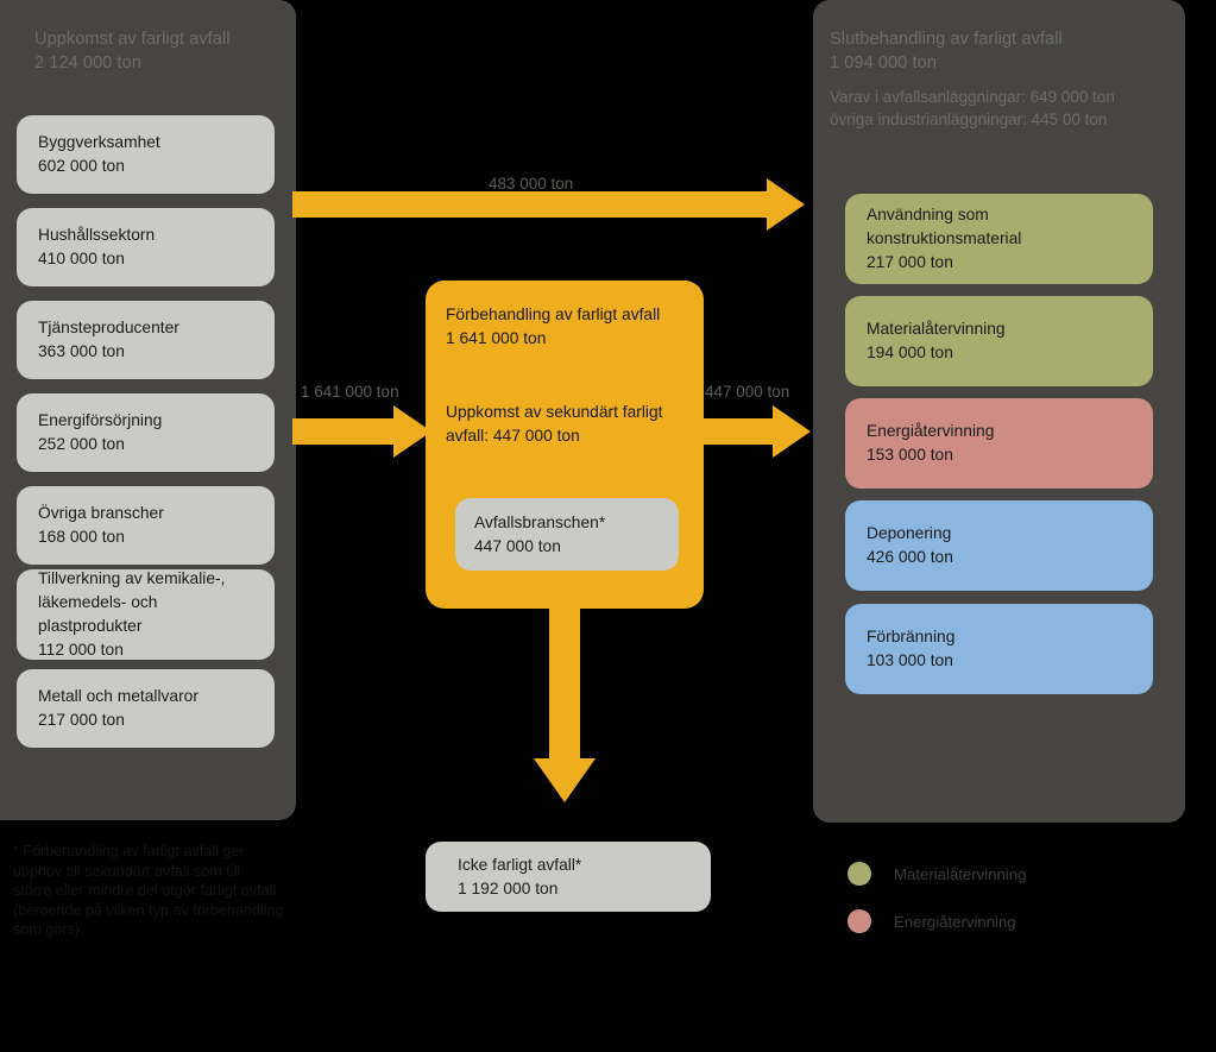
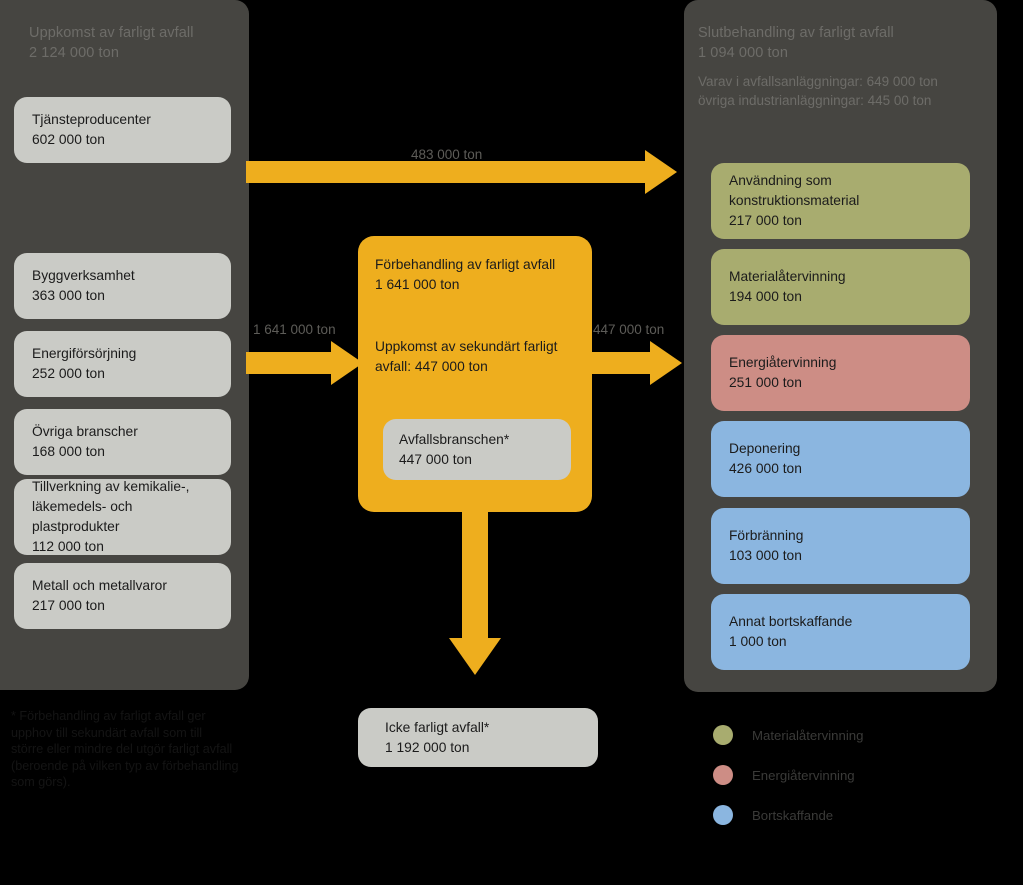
  Uppkomst av farligt avfall
  2 124 000 ton
- Byggverksamhet
+ Tjänsteproducenter
  602 000 ton
- Hushållssektorn
- 410 000 ton
- Tjänsteproducenter
+ Byggverksamhet
  363 000 ton
  Energiförsörjning
  252 000 ton
  Övriga branscher
  168 000 ton
  Tillverkning av kemikalie-,
  läkemedels- och plastprodukter
  112 000 ton
  Metall och metallvaror
  217 000 ton
  Slutbehandling av farligt avfall
  1 094 000 ton
  Varav i avfallsanläggningar: 649 000 ton
  övriga industrianläggningar: 445 00 ton
  Användning som
  konstruktionsmaterial
  217 000 ton
  Materialåtervinning
  194 000 ton
  Energiåtervinning
- 153 000 ton
+ 251 000 ton
  Deponering
  426 000 ton
  Förbränning
  103 000 ton
+ Annat bortskaffande
+ 1 000 ton
  483 000 ton
  1 641 000 ton
  447 000 ton
  Förbehandling av farligt avfall
  1 641 000 ton
  Uppkomst av sekundärt farligt
  avfall: 447 000 ton
  Avfallsbranschen*
  447 000 ton
  Icke farligt avfall*
  1 192 000 ton
  Materialåtervinning
  Energiåtervinning
+ Bortskaffande
